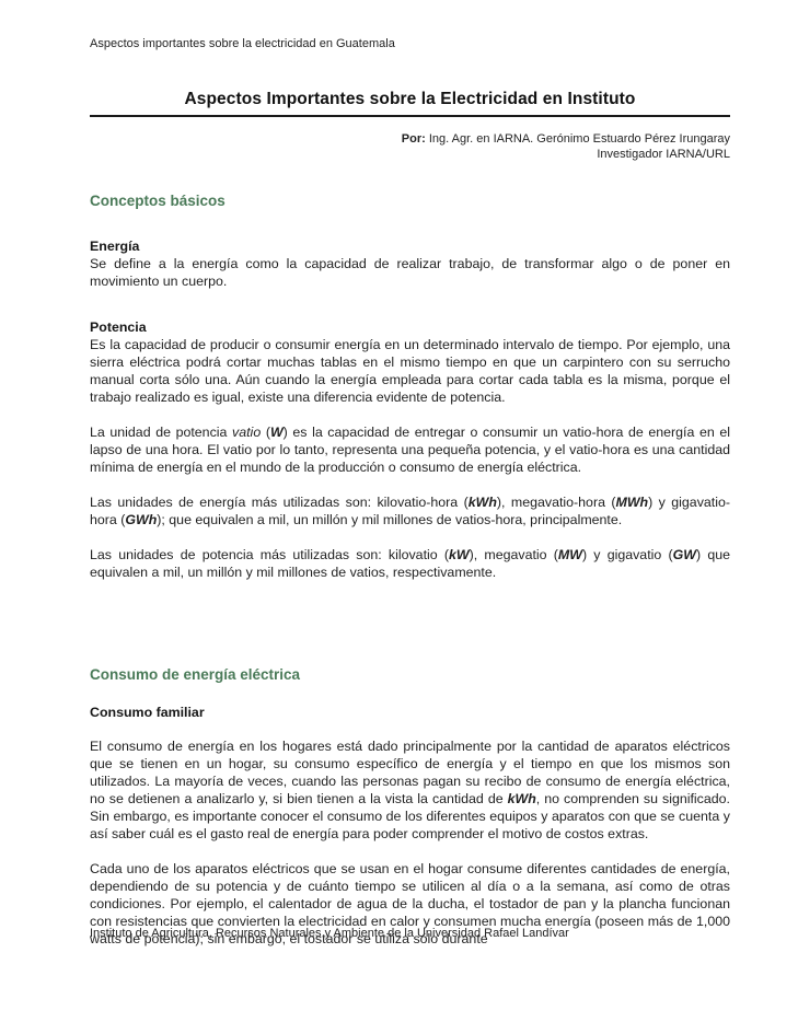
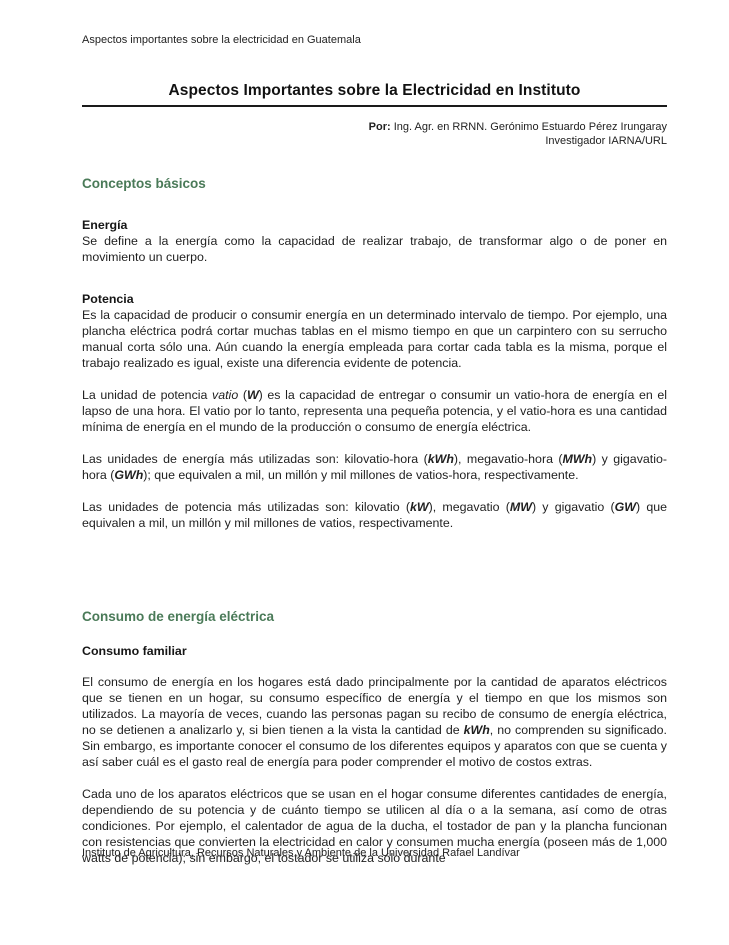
  Aspectos importantes sobre la electricidad en Guatemala
  Aspectos Importantes sobre la Electricidad en Instituto
- Por: Ing. Agr. en IARNA. Gerónimo Estuardo Pérez Irungaray
+ Por: Ing. Agr. en RRNN. Gerónimo Estuardo Pérez Irungaray
  Investigador IARNA/URL
  Conceptos básicos
  Energía
  Se define a la energía como la capacidad de realizar trabajo, de transformar algo o de poner en movimiento un cuerpo.
  Potencia
- Es la capacidad de producir o consumir energía en un determinado intervalo de tiempo. Por ejemplo, una sierra eléctrica podrá cortar muchas tablas en el mismo tiempo en que un carpintero con su serrucho manual corta sólo una. Aún cuando la energía empleada para cortar cada tabla es la misma, porque el trabajo realizado es igual, existe una diferencia evidente de potencia.
+ Es la capacidad de producir o consumir energía en un determinado intervalo de tiempo. Por ejemplo, una plancha eléctrica podrá cortar muchas tablas en el mismo tiempo en que un carpintero con su serrucho manual corta sólo una. Aún cuando la energía empleada para cortar cada tabla es la misma, porque el trabajo realizado es igual, existe una diferencia evidente de potencia.
  La unidad de potencia vatio (W) es la capacidad de entregar o consumir un vatio-hora de energía en el lapso de una hora. El vatio por lo tanto, representa una pequeña potencia, y el vatio-hora es una cantidad mínima de energía en el mundo de la producción o consumo de energía eléctrica.
- Las unidades de energía más utilizadas son: kilovatio-hora (kWh), megavatio-hora (MWh) y gigavatio-hora (GWh); que equivalen a mil, un millón y mil millones de vatios-hora, principalmente.
+ Las unidades de energía más utilizadas son: kilovatio-hora (kWh), megavatio-hora (MWh) y gigavatio-hora (GWh); que equivalen a mil, un millón y mil millones de vatios-hora, respectivamente.
  Las unidades de potencia más utilizadas son: kilovatio (kW), megavatio (MW) y gigavatio (GW) que equivalen a mil, un millón y mil millones de vatios, respectivamente.
  Consumo de energía eléctrica
  Consumo familiar
  El consumo de energía en los hogares está dado principalmente por la cantidad de aparatos eléctricos que se tienen en un hogar, su consumo específico de energía y el tiempo en que los mismos son utilizados. La mayoría de veces, cuando las personas pagan su recibo de consumo de energía eléctrica, no se detienen a analizarlo y, si bien tienen a la vista la cantidad de kWh, no comprenden su significado. Sin embargo, es importante conocer el consumo de los diferentes equipos y aparatos con que se cuenta y así saber cuál es el gasto real de energía para poder comprender el motivo de costos extras.
  Cada uno de los aparatos eléctricos que se usan en el hogar consume diferentes cantidades de energía, dependiendo de su potencia y de cuánto tiempo se utilicen al día o a la semana, así como de otras condiciones. Por ejemplo, el calentador de agua de la ducha, el tostador de pan y la plancha funcionan con resistencias que convierten la electricidad en calor y consumen mucha energía (poseen más de 1,000 watts de potencia); sin embargo, el tostador se utiliza sólo durante
  Instituto de Agricultura, Recursos Naturales y Ambiente de la Universidad Rafael Landívar
